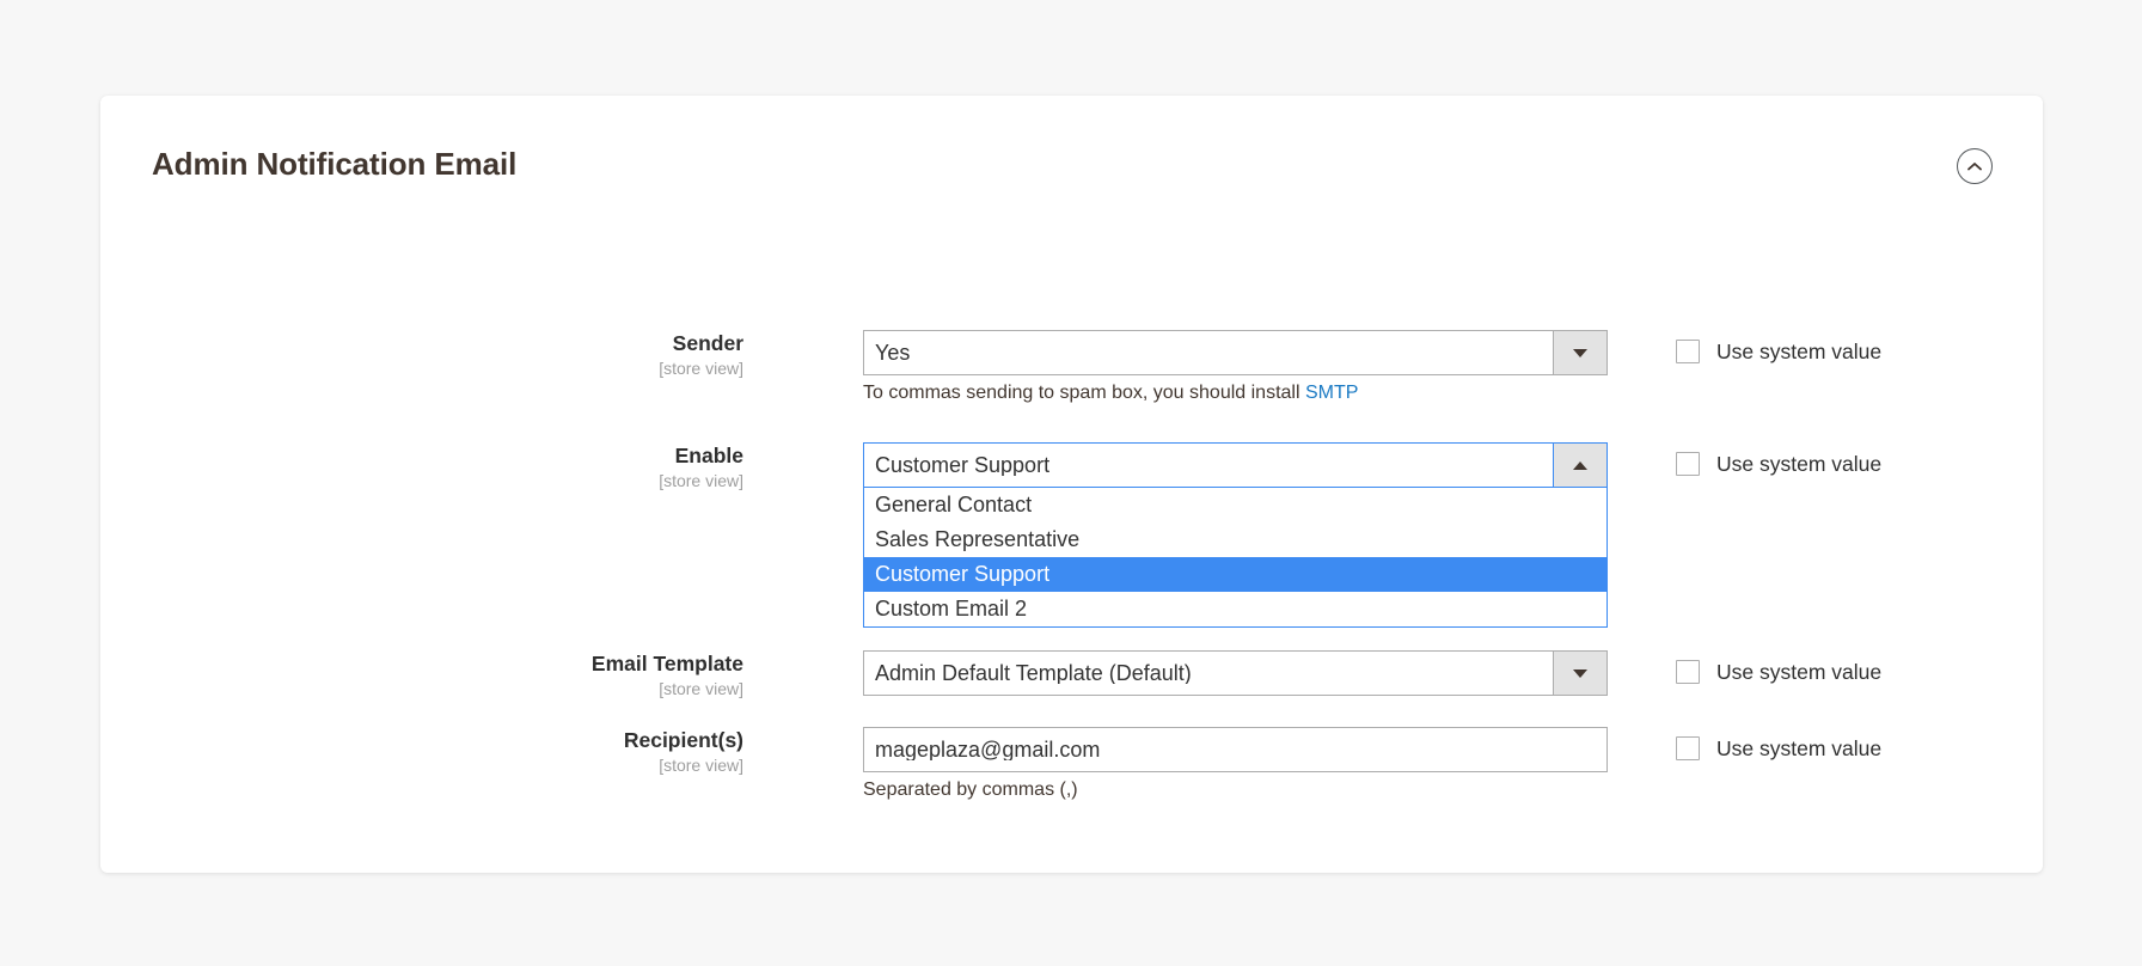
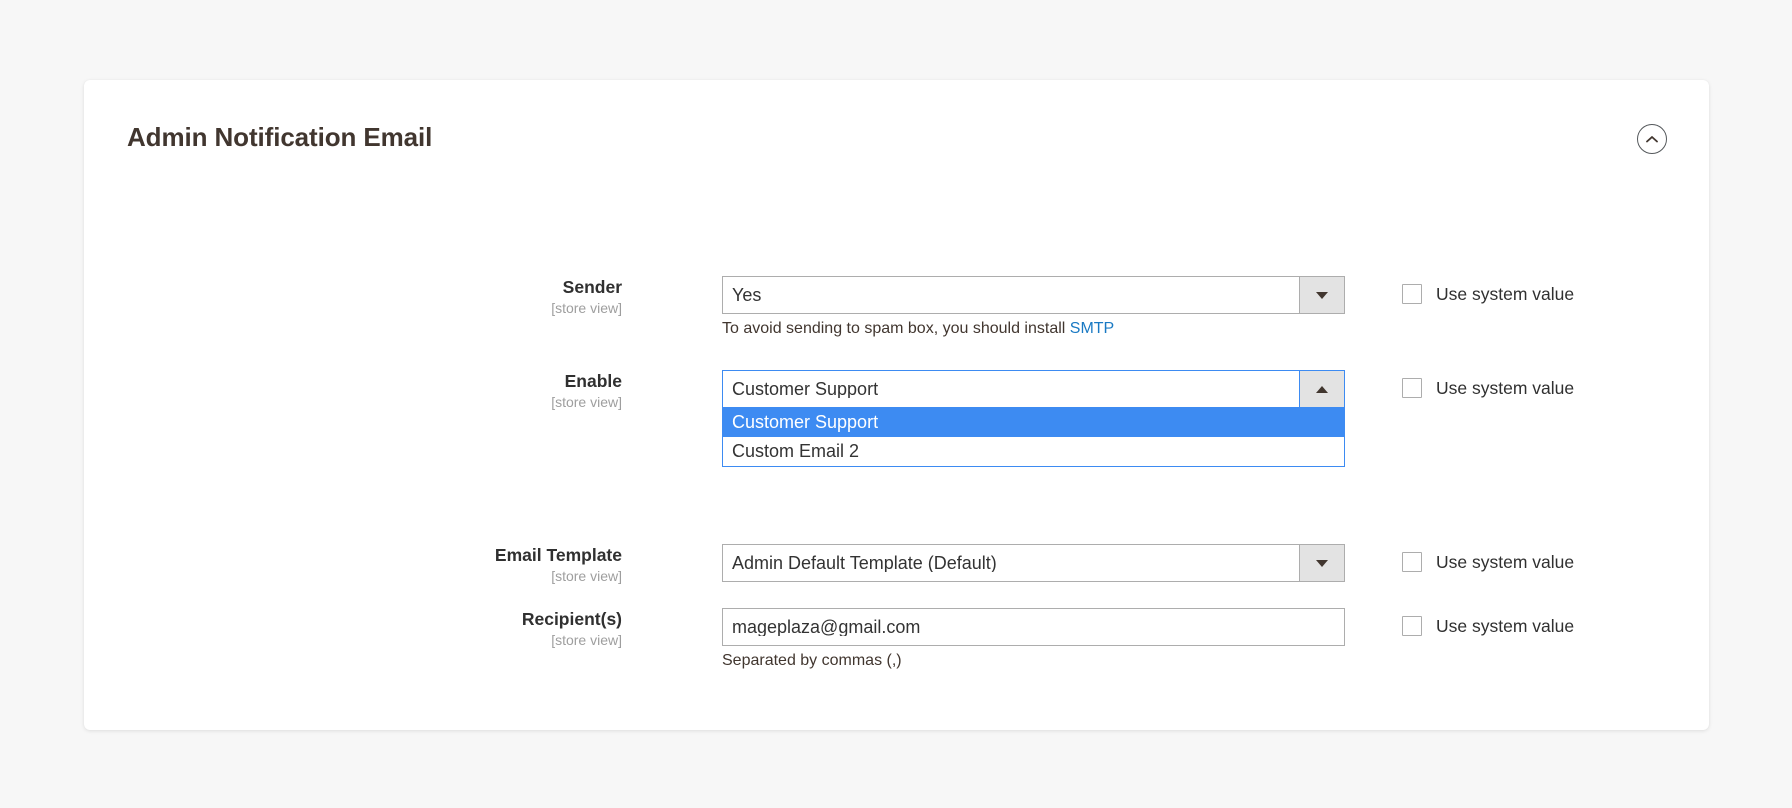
  Admin Notification Email
  Sender
  [store view]
  Yes
- To commas sending to spam box, you should install SMTP
+ To avoid sending to spam box, you should install SMTP
  Use system value
  Enable
  [store view]
  Customer Support
- General Contact
- Sales Representative
  Customer Support
  Custom Email 2
  Use system value
  Email Template
  [store view]
  Admin Default Template (Default)
  Use system value
  Recipient(s)
  [store view]
  mageplaza@gmail.com
  Separated by commas (,)
  Use system value
